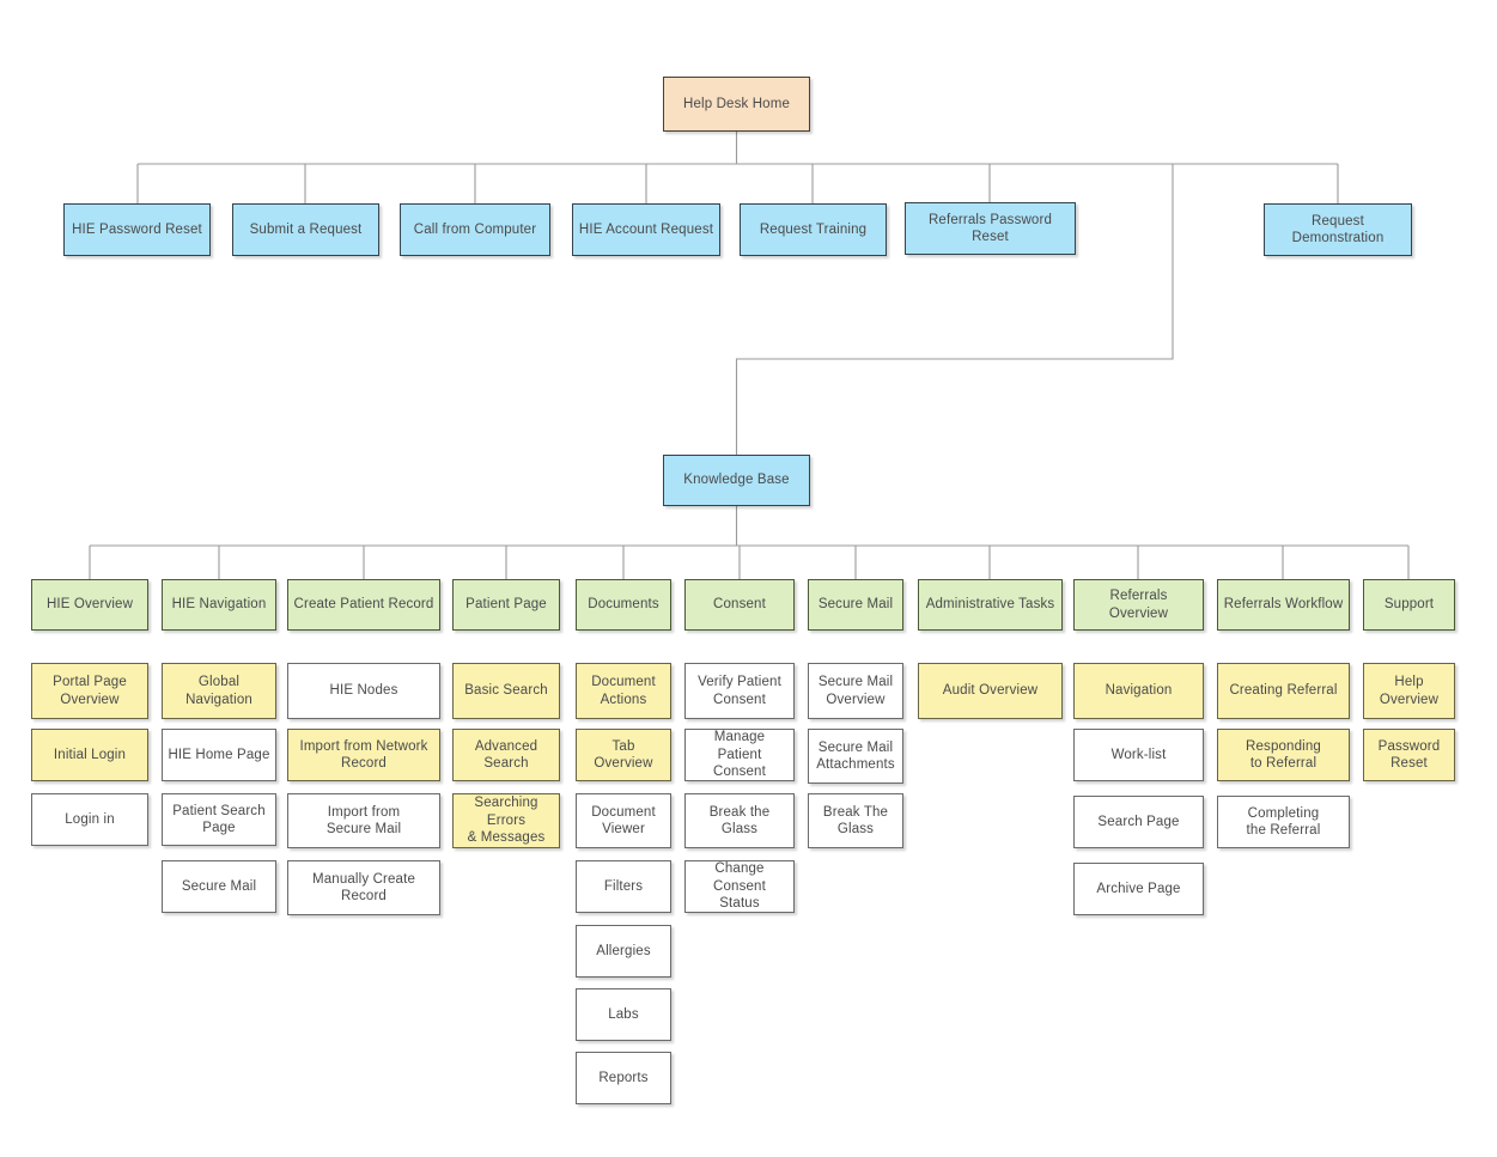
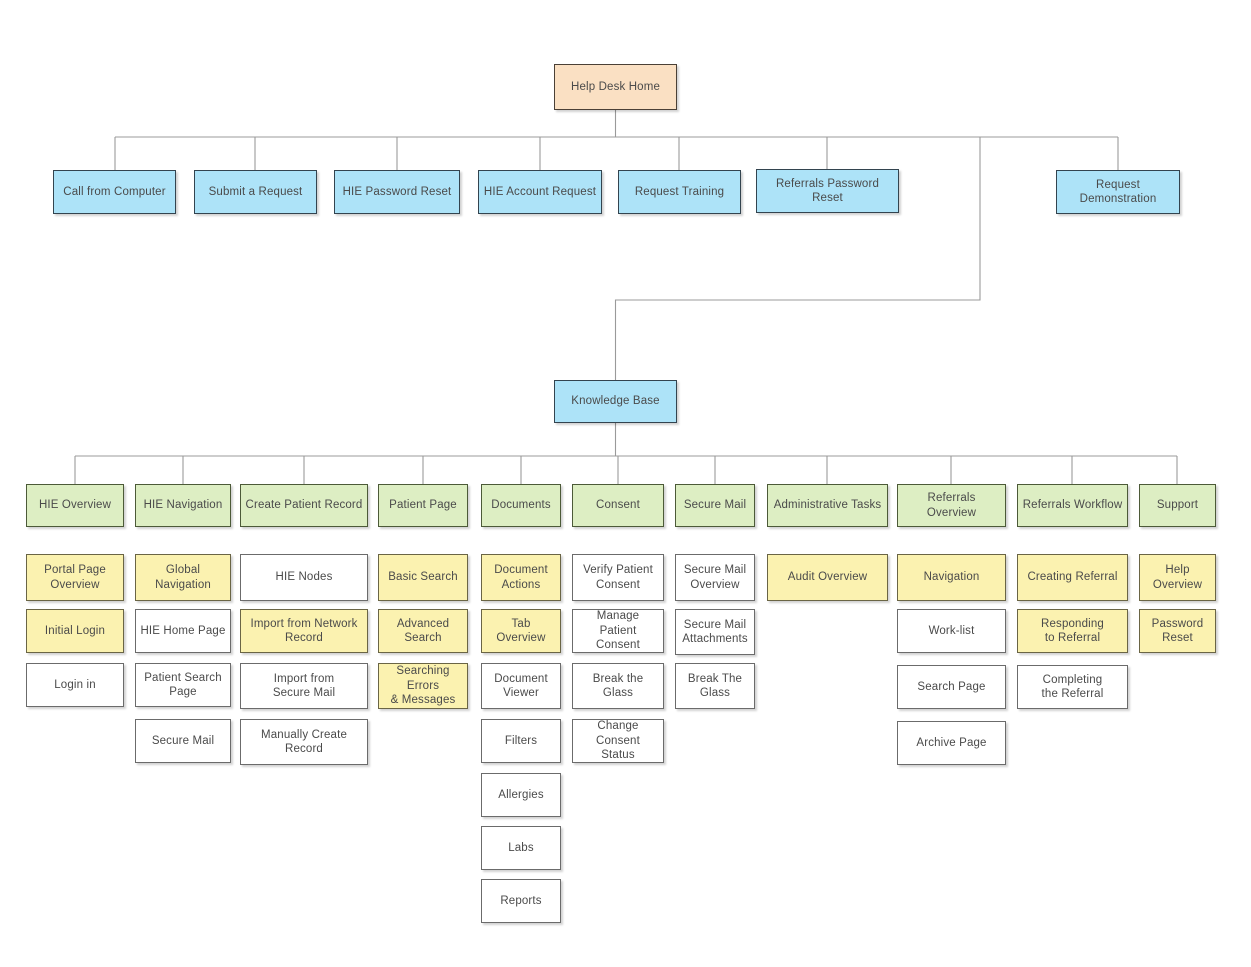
  Help Desk Home
- HIE Password Reset
+ Call from Computer
  Submit a Request
- Call from Computer
+ HIE Password Reset
  HIE Account Request
  Request Training
  Referrals Password Reset
  Request Demonstration
  Knowledge Base
  HIE Overview
  HIE Navigation
  Create Patient Record
  Patient Page
  Documents
  Consent
  Secure Mail
  Administrative Tasks
  Referrals Overview
  Referrals Workflow
  Support
  Portal Page
  Overview
  Initial Login
  Login in
  Global Navigation
  HIE Home Page
  Patient Search
  Page
  Secure Mail
  HIE Nodes
  Import from Network
  Record
  Import from
  Secure Mail
  Manually Create
  Record
  Basic Search
  Advanced Search
  Searching Errors
  & Messages
  Document
  Actions
  Tab Overview
  Document
  Viewer
  Filters
  Allergies
  Labs
  Reports
  Verify Patient
  Consent
  Manage Patient
  Consent
  Break the Glass
  Change Consent
  Status
  Secure Mail
  Overview
  Secure Mail
  Attachments
  Break The
  Glass
  Audit Overview
  Navigation
  Work-list
  Search Page
  Archive Page
  Creating Referral
  Responding
  to Referral
  Completing
  the Referral
  Help
  Overview
  Password
  Reset
